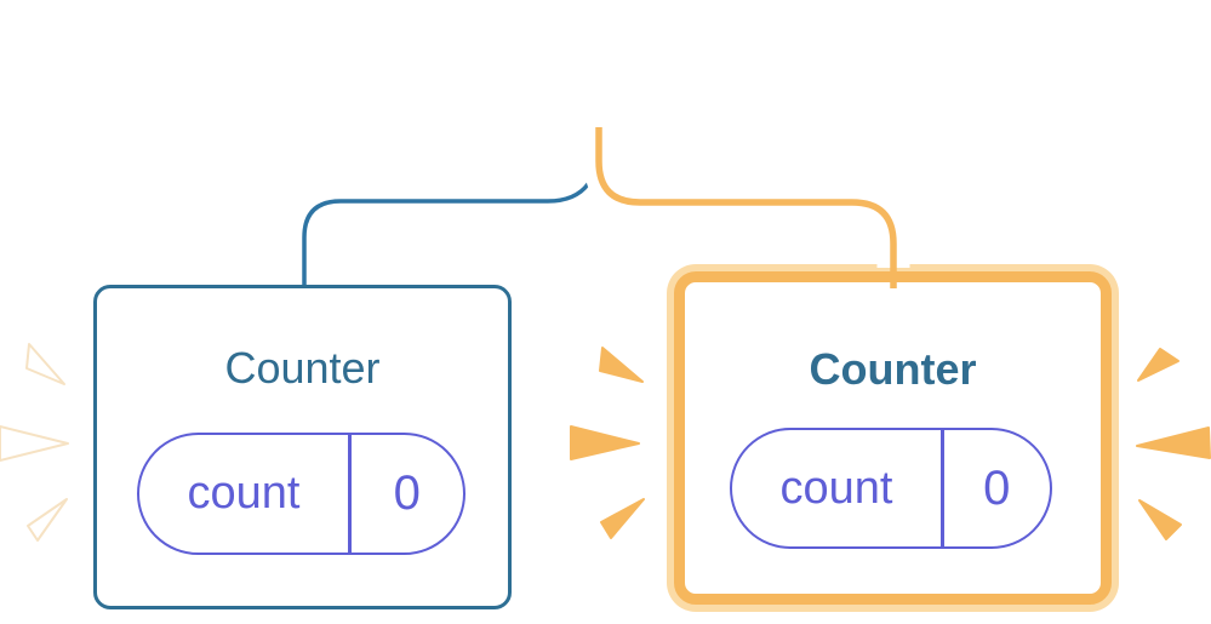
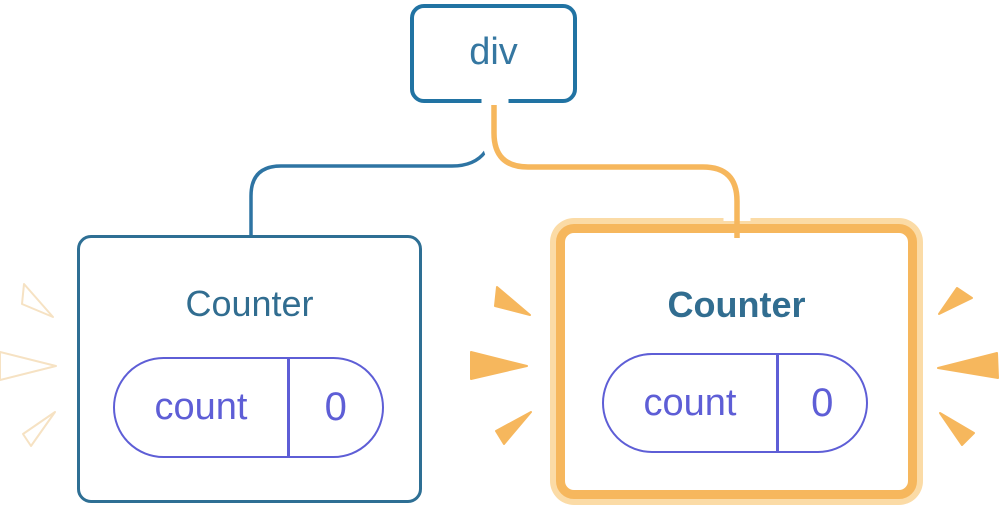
+ div
  Counter
  count
  0
  Counter
  count
  0
